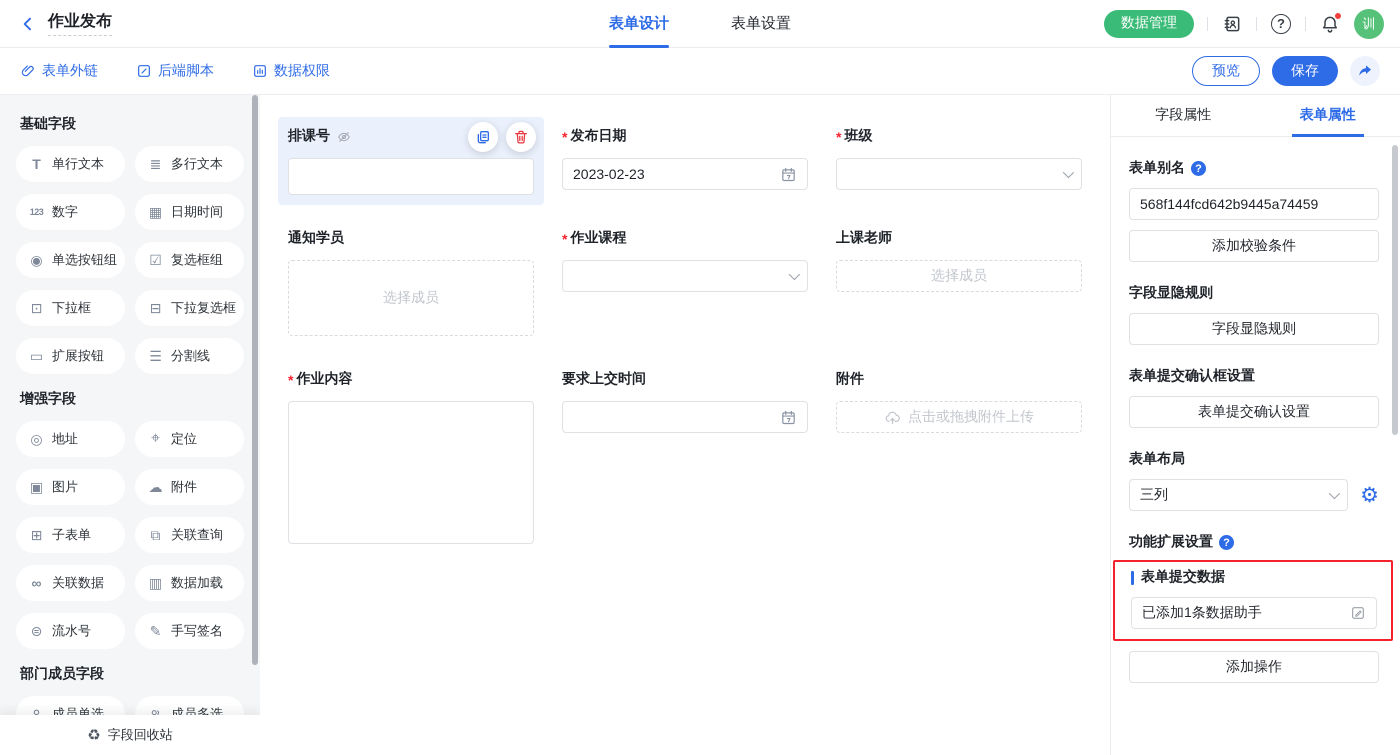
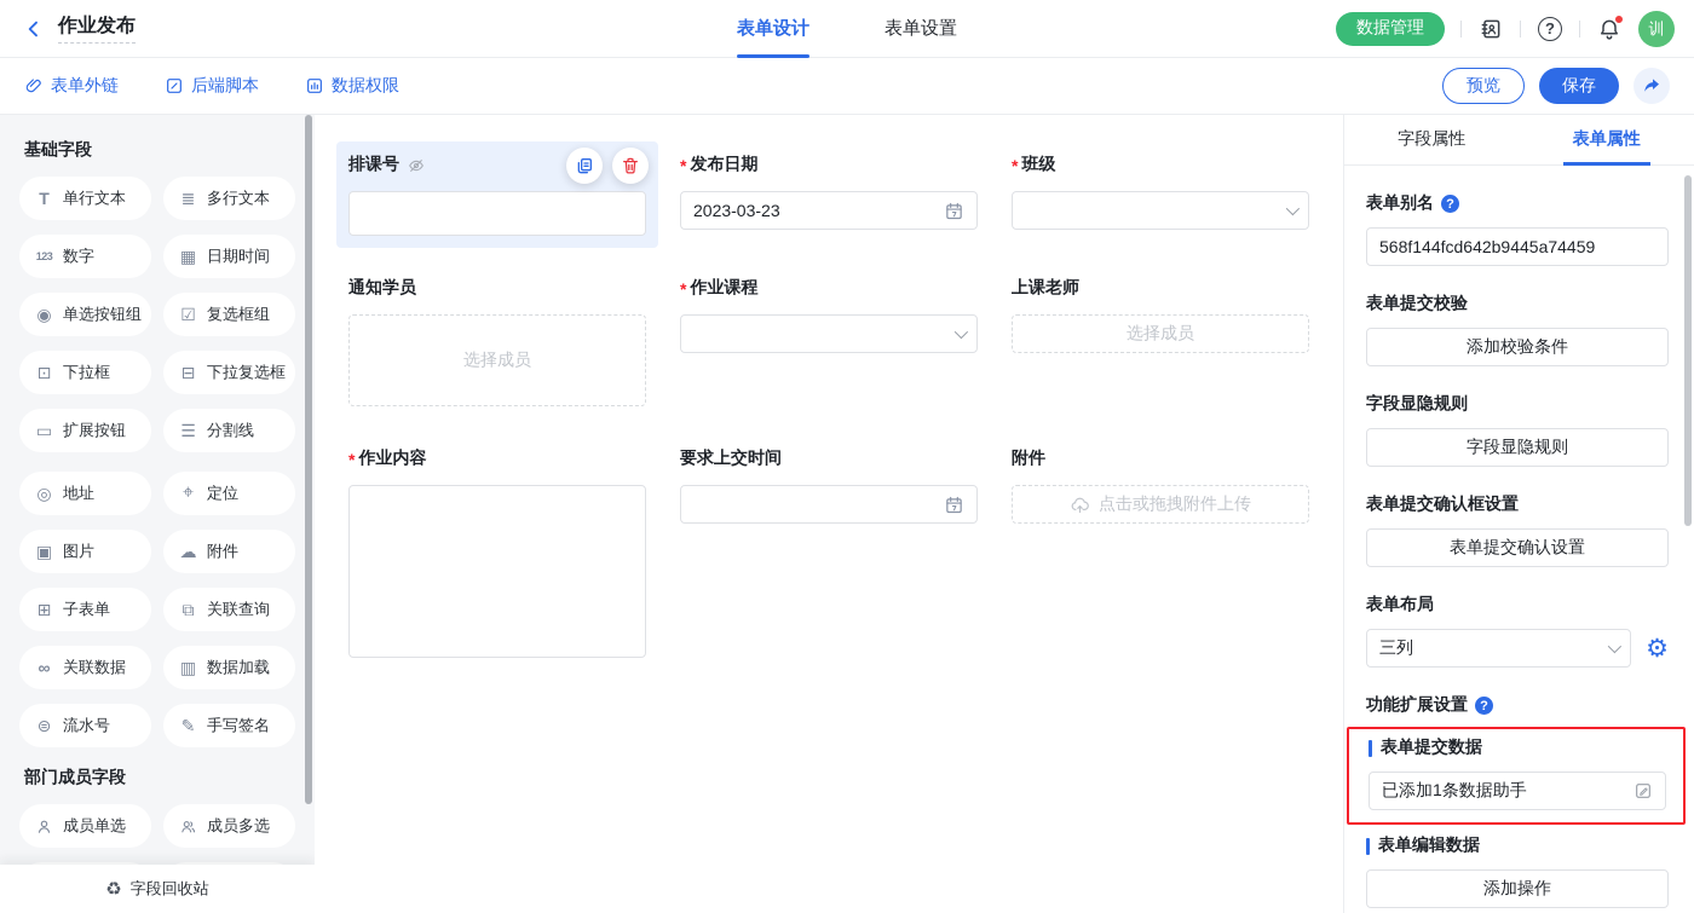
  作业发布
  表单设计
  表单设置
  数据管理
  ?
  训
  表单外链
  后端脚本
  数据权限
  预览
  保存
  基础字段
  单行文本
  多行文本
  数字
  日期时间
  单选按钮组
  复选框组
  下拉框
  下拉复选框
  扩展按钮
  分割线
- 增强字段
  地址
  定位
  图片
  附件
  子表单
  关联查询
  关联数据
  数据加载
  流水号
  手写签名
  部门成员字段
  成员单选
  成员多选
  ♻
  字段回收站
  排课号
  *
  发布日期
- 2023-02-23
+ 2023-03-23
  *
  班级
  通知学员
  选择成员
  *
  作业课程
  上课老师
  选择成员
  *
  作业内容
  要求上交时间
  附件
  点击或拖拽附件上传
  字段属性
  表单属性
  表单别名
  ?
  568f144fcd642b9445a74459
+ 表单提交校验
  添加校验条件
  字段显隐规则
  字段显隐规则
  表单提交确认框设置
  表单提交确认设置
  表单布局
  三列
  ⚙
  功能扩展设置
  ?
  表单提交数据
  已添加1条数据助手
+ 表单编辑数据
  添加操作
